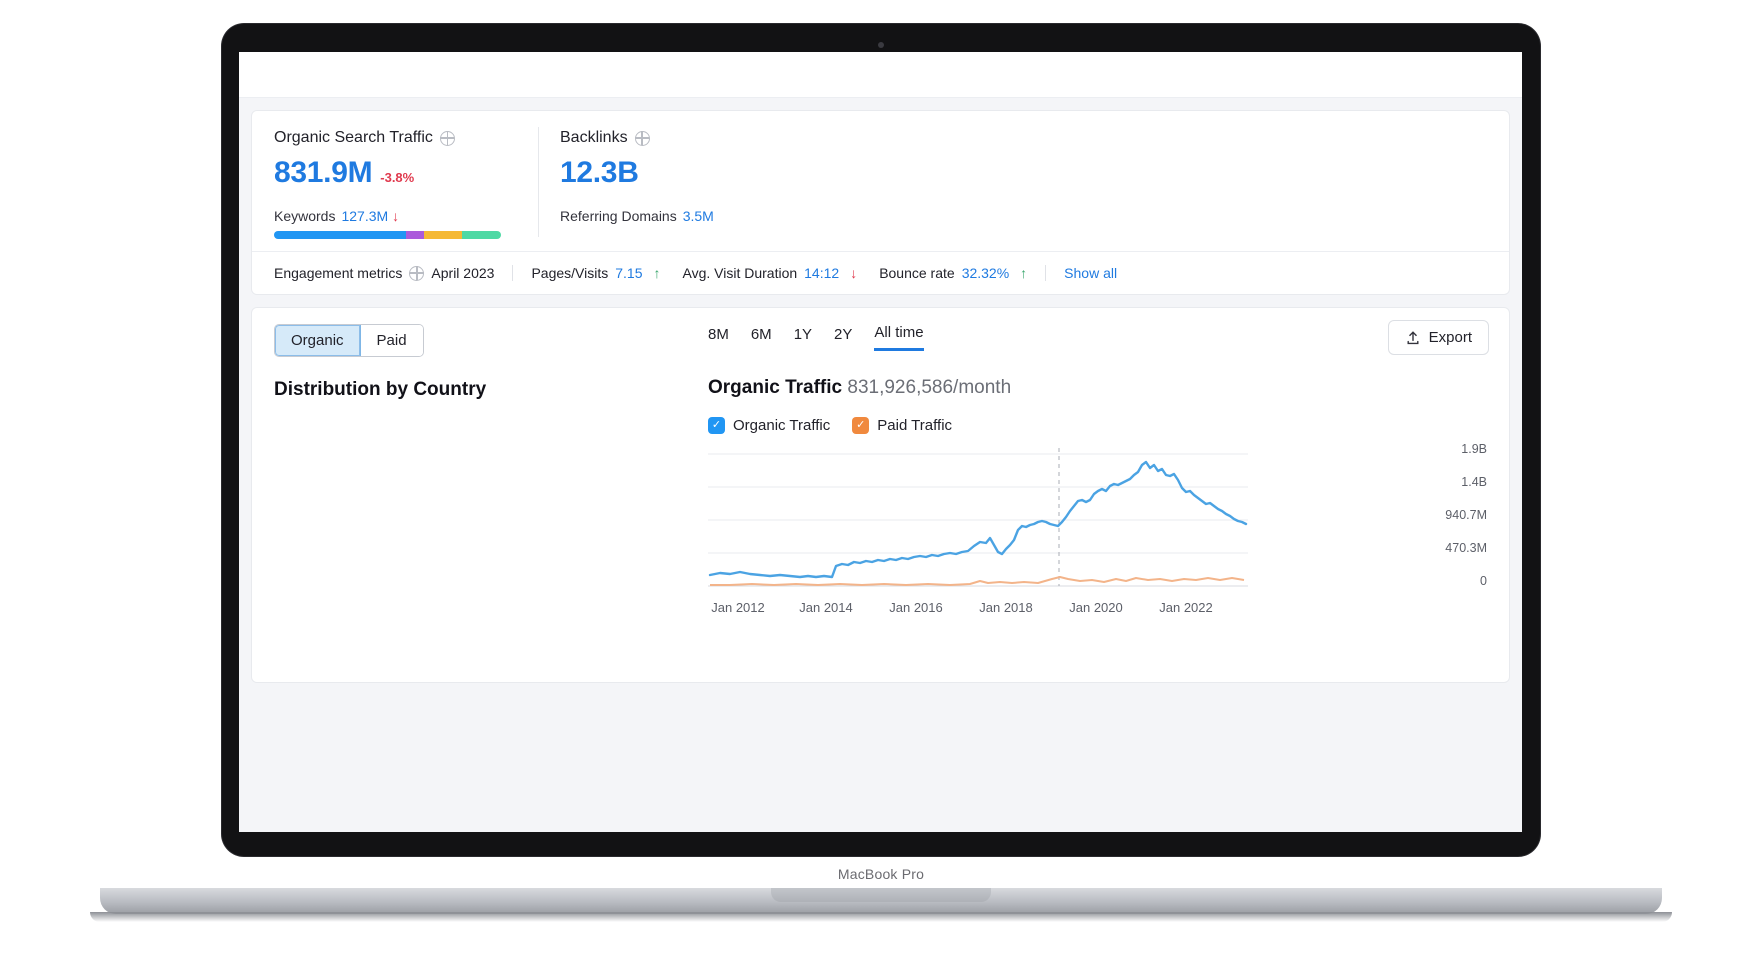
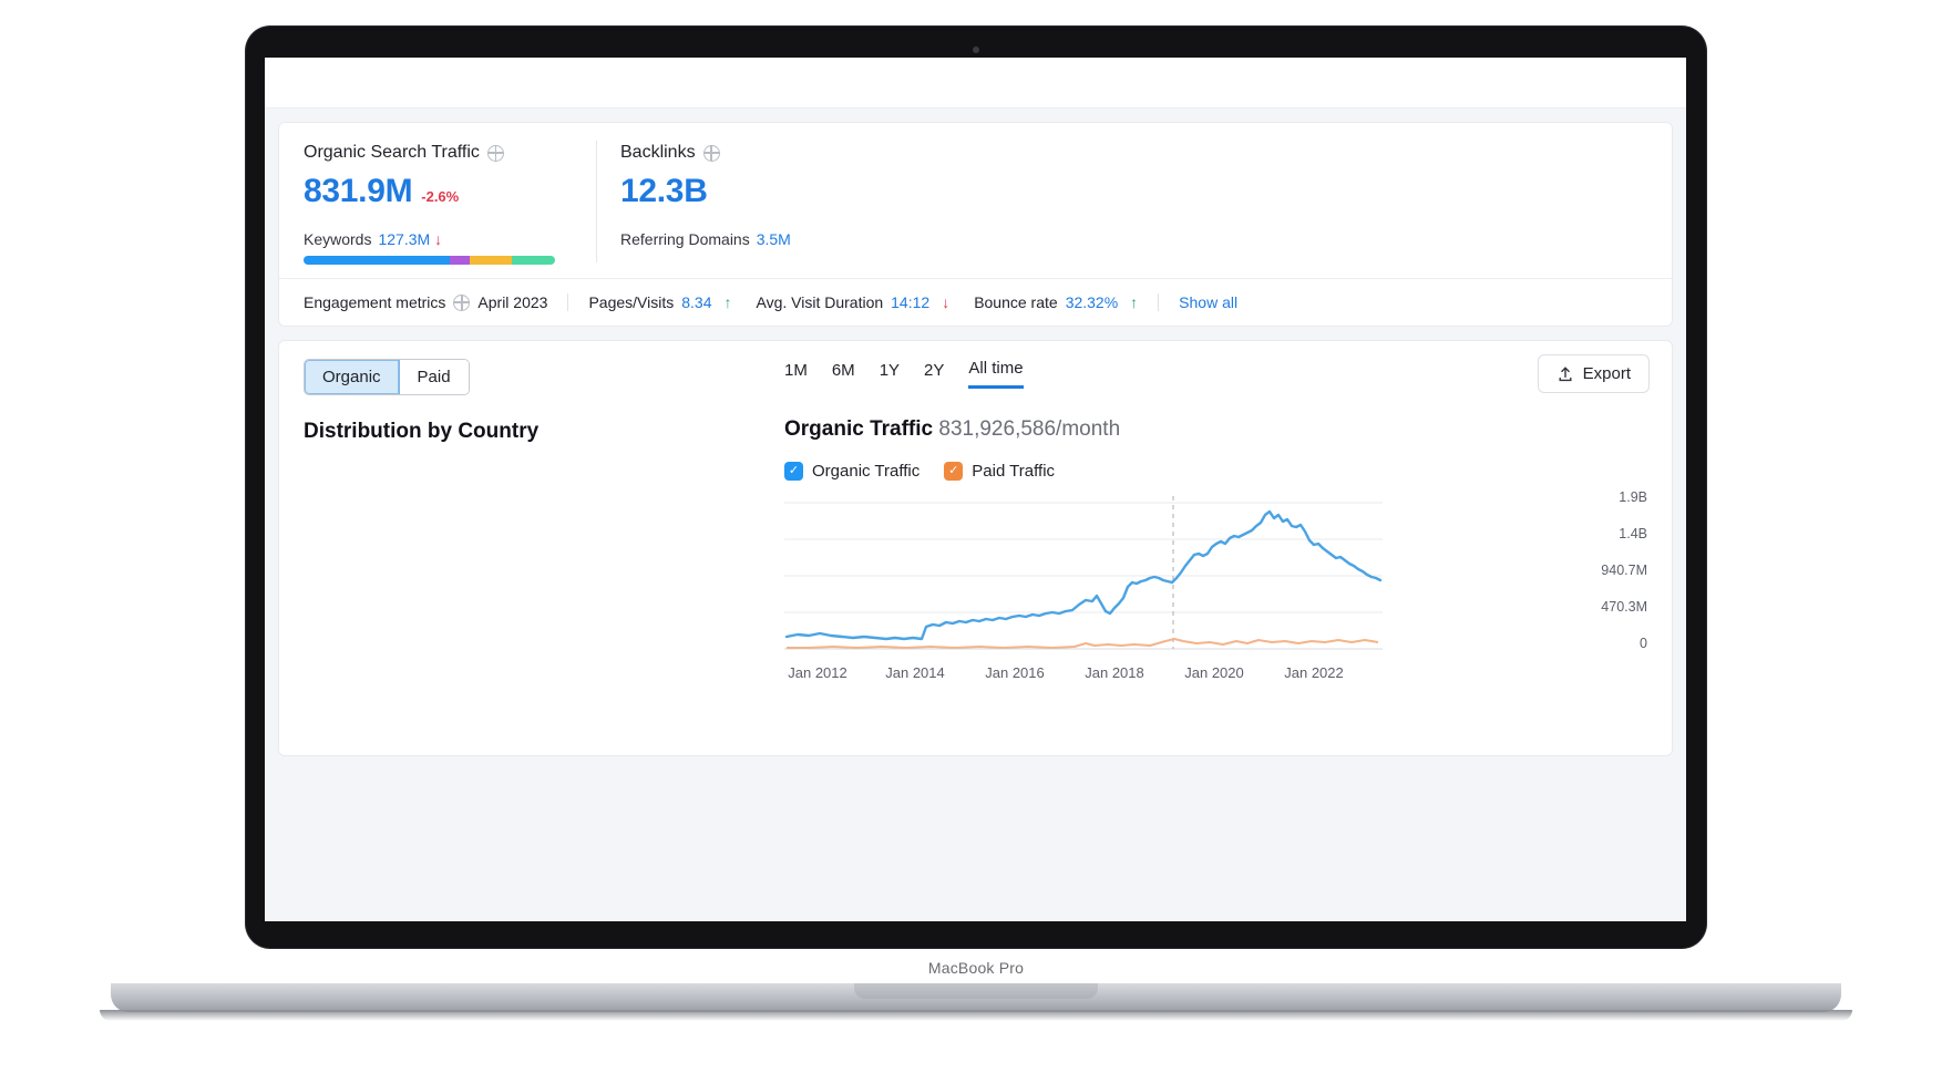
  Organic Search Traffic
  831.9M
- -3.8%
+ -2.6%
  Keywords 127.3M ↓
  Backlinks
  12.3B
  Referring Domains 3.5M
  Engagement metrics
  April 2023
  Pages/Visits
- 7.15
+ 8.34
  ↑
  Avg. Visit Duration
  14:12
  ↓
  Bounce rate
  32.32%
  ↑
  Show all
  Organic
  Paid
  Distribution by Country
- 8M
+ 1M
  6M
  1Y
  2Y
  All time
  Export
  Organic Traffic 831,926,586/month
  ✓
  Organic Traffic
  ✓
  Paid Traffic
  1.9B
  1.4B
  940.7M
  470.3M
  0
  Jan 2012
  Jan 2014
  Jan 2016
  Jan 2018
  Jan 2020
  Jan 2022
  MacBook Pro
